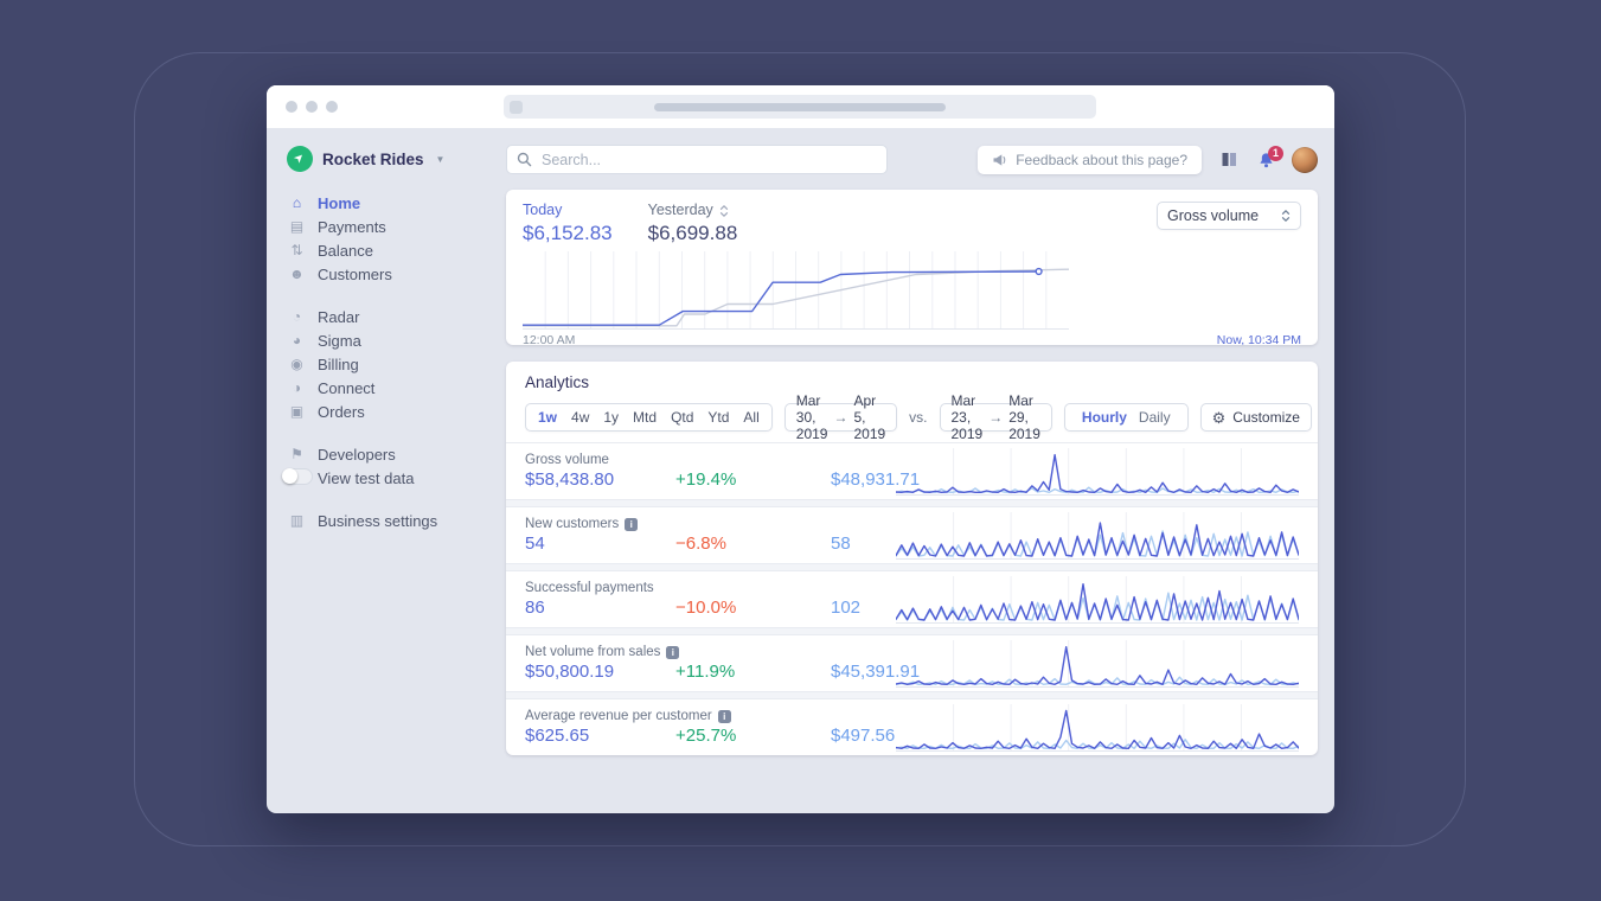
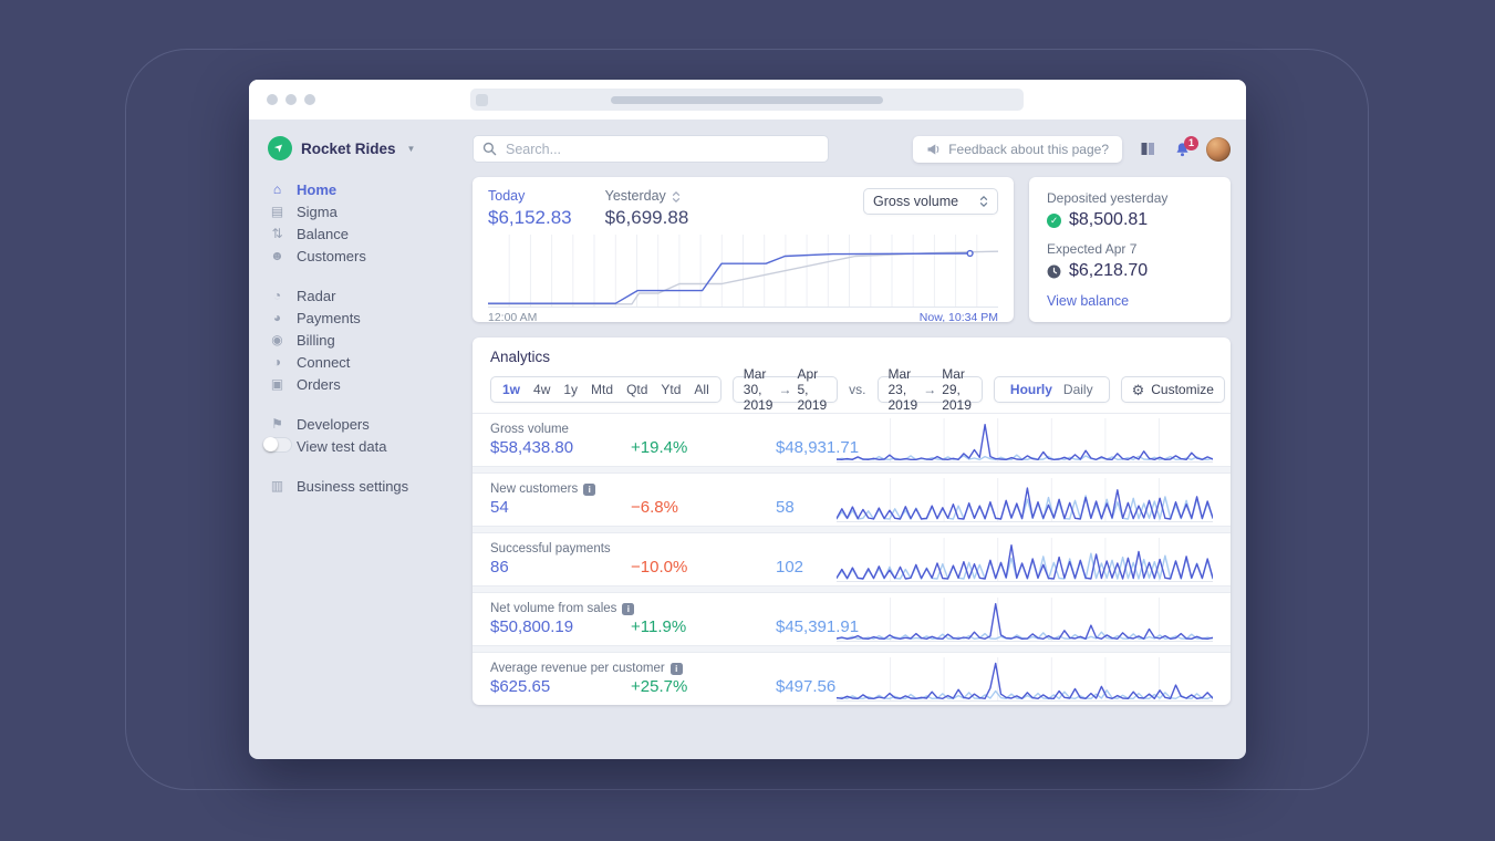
  Rocket Rides
  ▼
  ⌂
  Home
  ▤
- Payments
+ Sigma
  ⇅
  Balance
  ☻
  Customers
  ◔
  Radar
  ◕
- Sigma
+ Payments
  ◉
  Billing
  ◑
  Connect
  ▣
  Orders
  ⚑
  Developers
  View test data
  ▥
  Business settings
  Search...
  Feedback about this page?
  1
  Today
  $6,152.83
  Yesterday
  $6,699.88
  Gross volume
  12:00 AM
  Now, 10:34 PM
+ Deposited yesterday
+ ✓
+ $8,500.81
+ Expected Apr 7
+ $6,218.70
+ View balance
  Analytics
  1w
  4w
  1y
  Mtd
  Qtd
  Ytd
  All
  Mar 30, 2019
  →
  Apr 5, 2019
  vs.
  Mar 23, 2019
  →
  Mar 29, 2019
  Hourly
  Daily
  ⚙
  Customize
  Gross volume
  $58,438.80
  +19.4%
  $48,931.71
  New customers
  i
  54
  −6.8%
  58
  Successful payments
  86
  −10.0%
  102
  Net volume from sales
  i
  $50,800.19
  +11.9%
  $45,391.91
  Average revenue per customer
  i
  $625.65
  +25.7%
  $497.56
